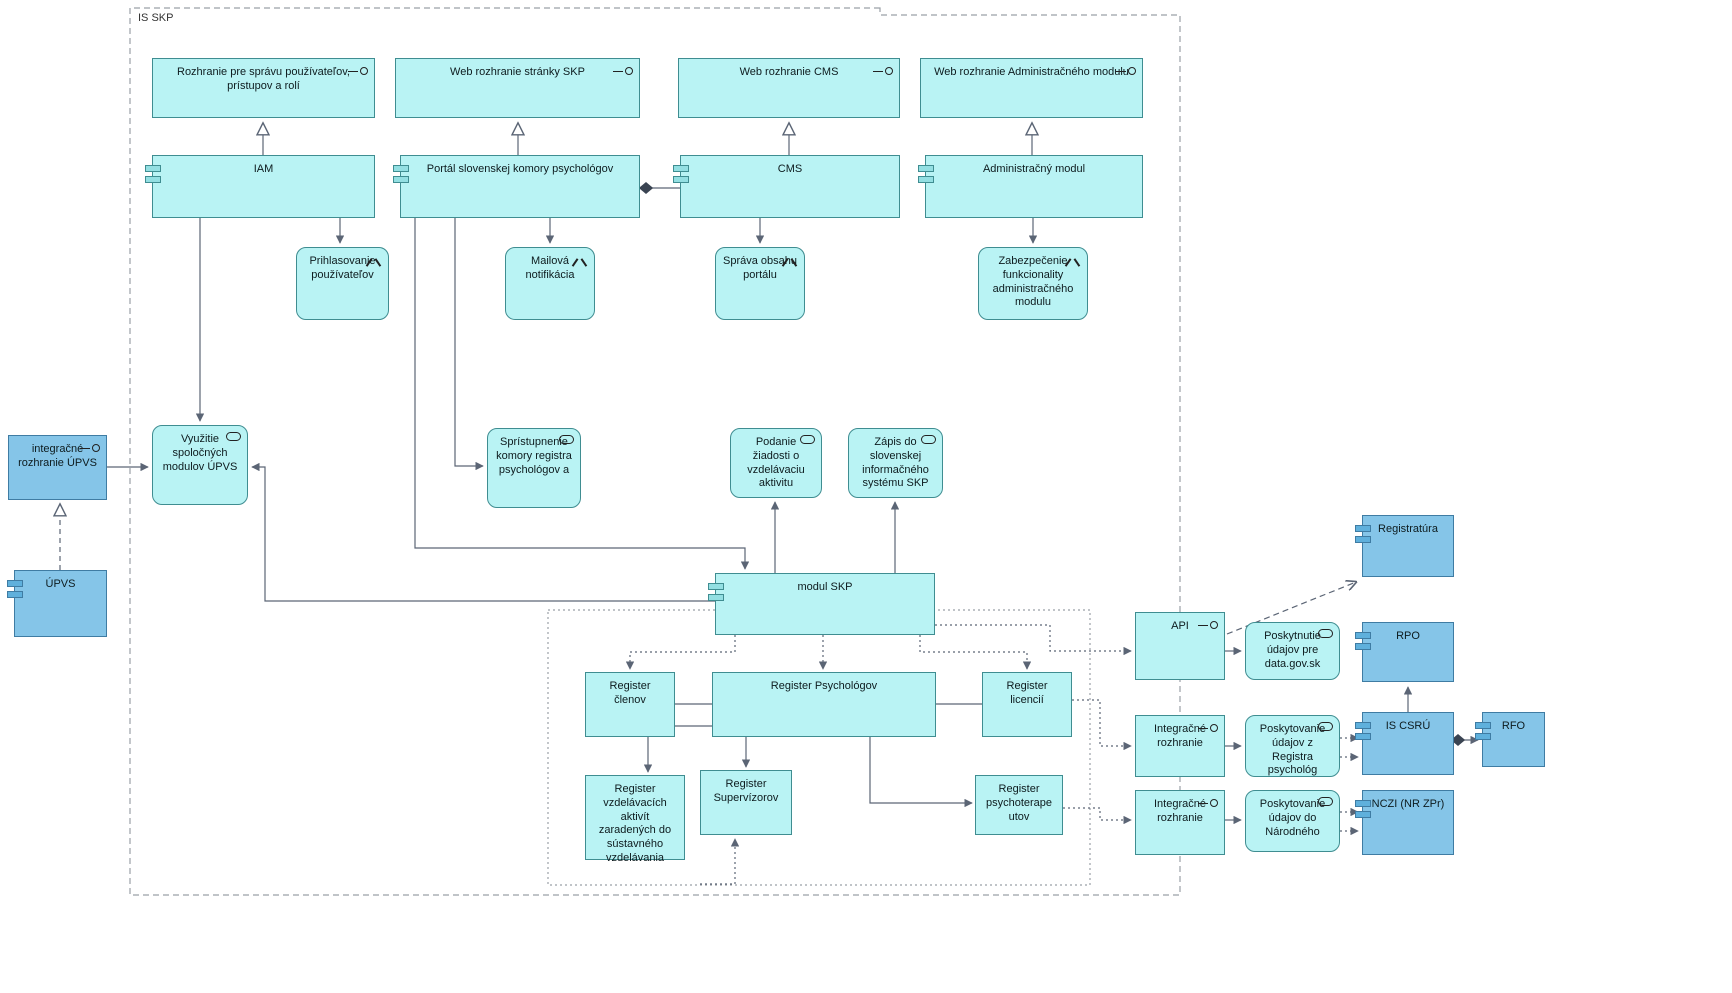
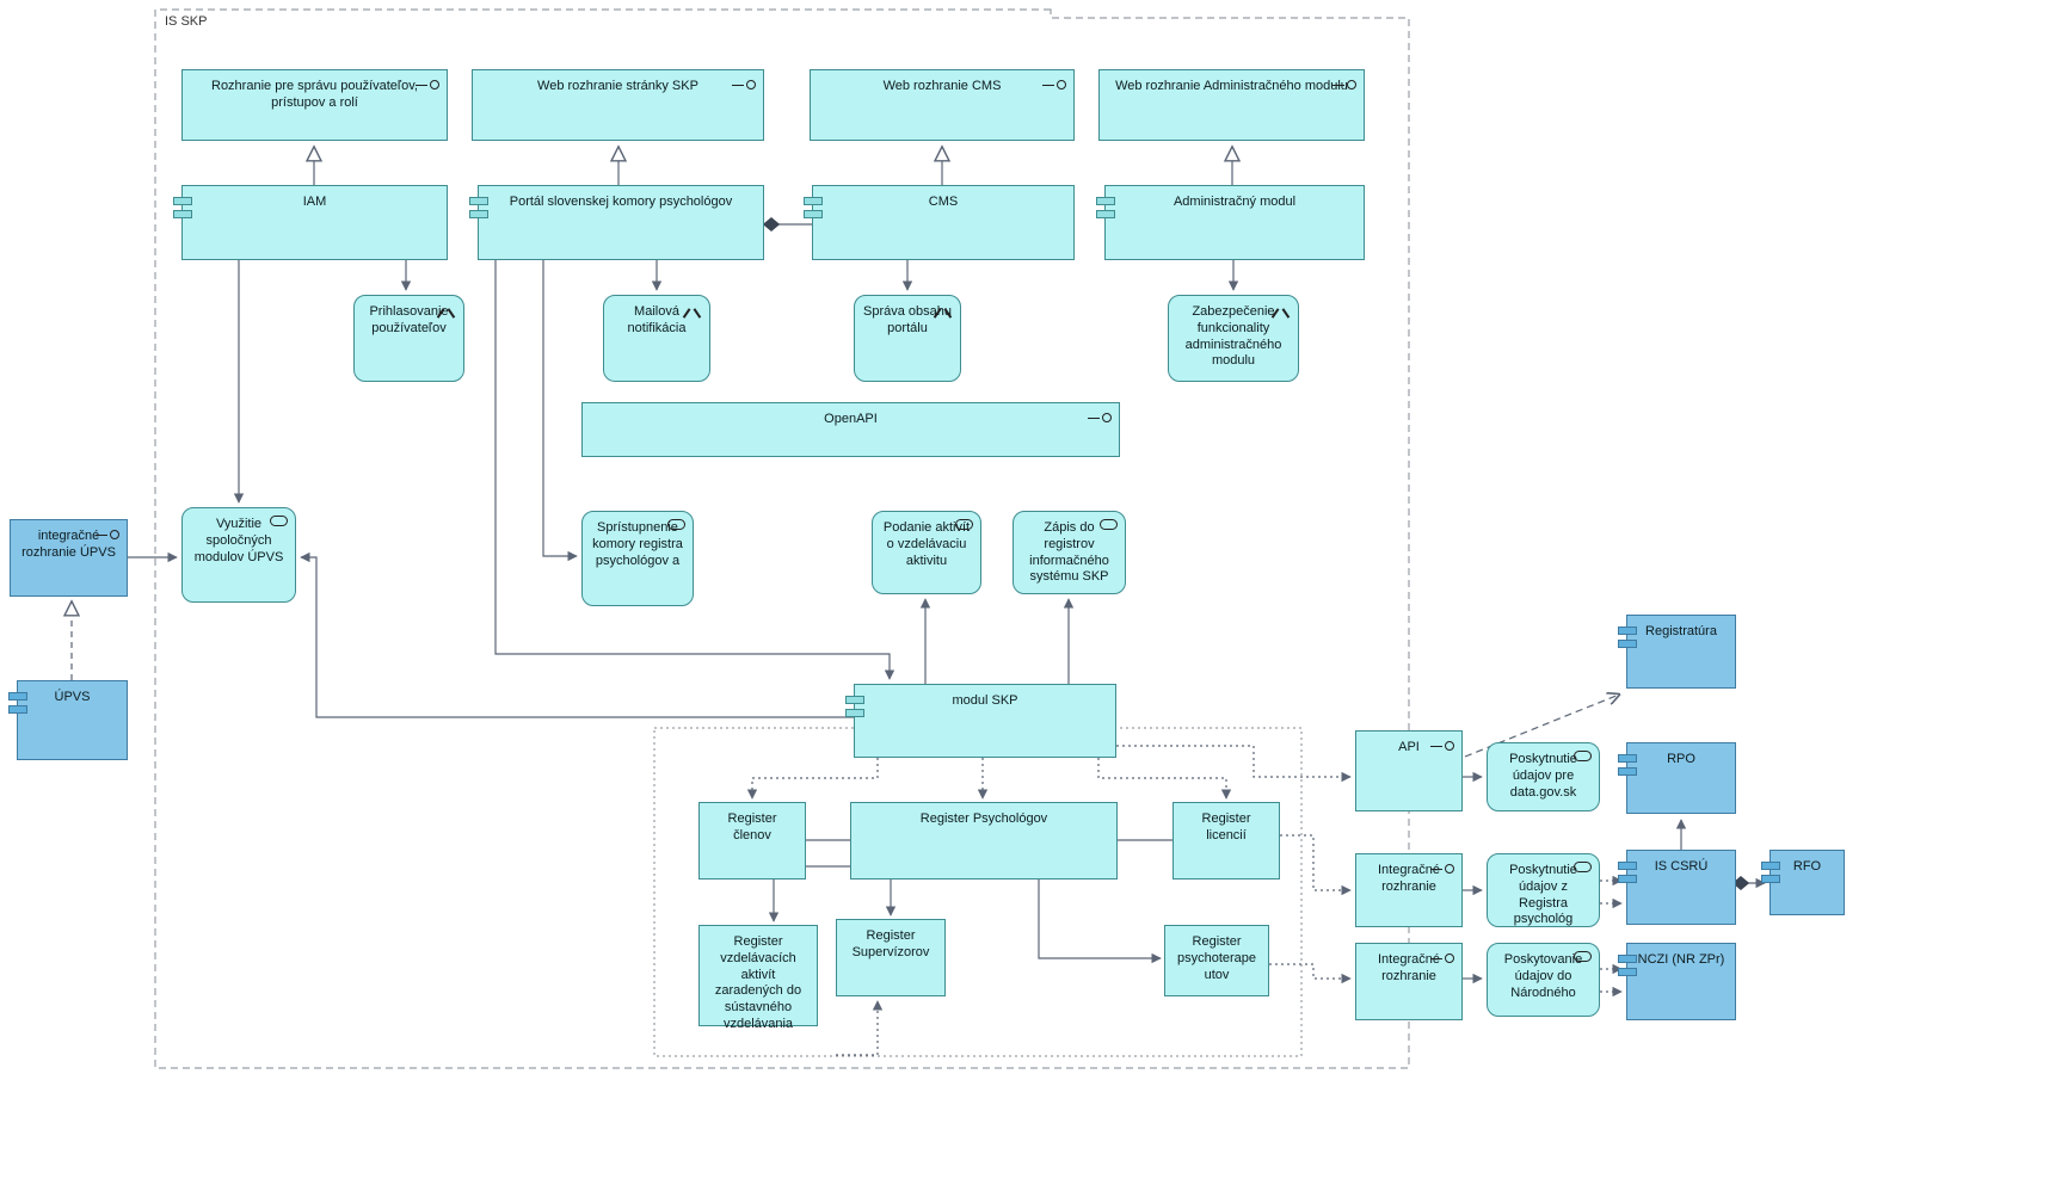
  IS SKP
  Rozhranie pre správu používateľov prístupov a rolí
  Web rozhranie stránky SKP
  Web rozhranie CMS
  Web rozhranie Administračného mod
  IAM
  Portál slovenskej komory psychológov
  CMS
  Administračný modul
  Prihlasovan používateľov
  Mailová notifikácia
  Správa obsa portálu
  Zabezpečenie funkcionality administračného modulu
+ OpenAPI
  Využitie spoločných modulov ÚPVS
  Sprístupnenie komory registra psychológov a
- Podanie žiadosti o vzdelávaciu aktivitu
+ Podanie aktivít o vzdelávaciu aktivitu
- Zápis do slovenskej informačného systému SKP
+ Zápis do registrov informačného systému SKP
  integračn rozhranie ÚPVS
  ÚPVS
  modul SKP
  Register členov
  Register Psychológov
  Register licencií
  Register vzdelávacích aktivít zaradených do sústavného vzdelávania
  Register Supervízorov
  Register psychoterapeutov
  API
  Integračn rozhranie
  Integračn rozhranie
  Poskytnutie údajov pre data.gov.sk
- Poskytovanie údajov z Registra psychológ
+ Poskytnutie údajov z Registra psychológ
  Poskytovanie údajov do Národného
  Registratúra
  RPO
  IS CSRÚ
  RFO
  NCZI (NR ZPr)
